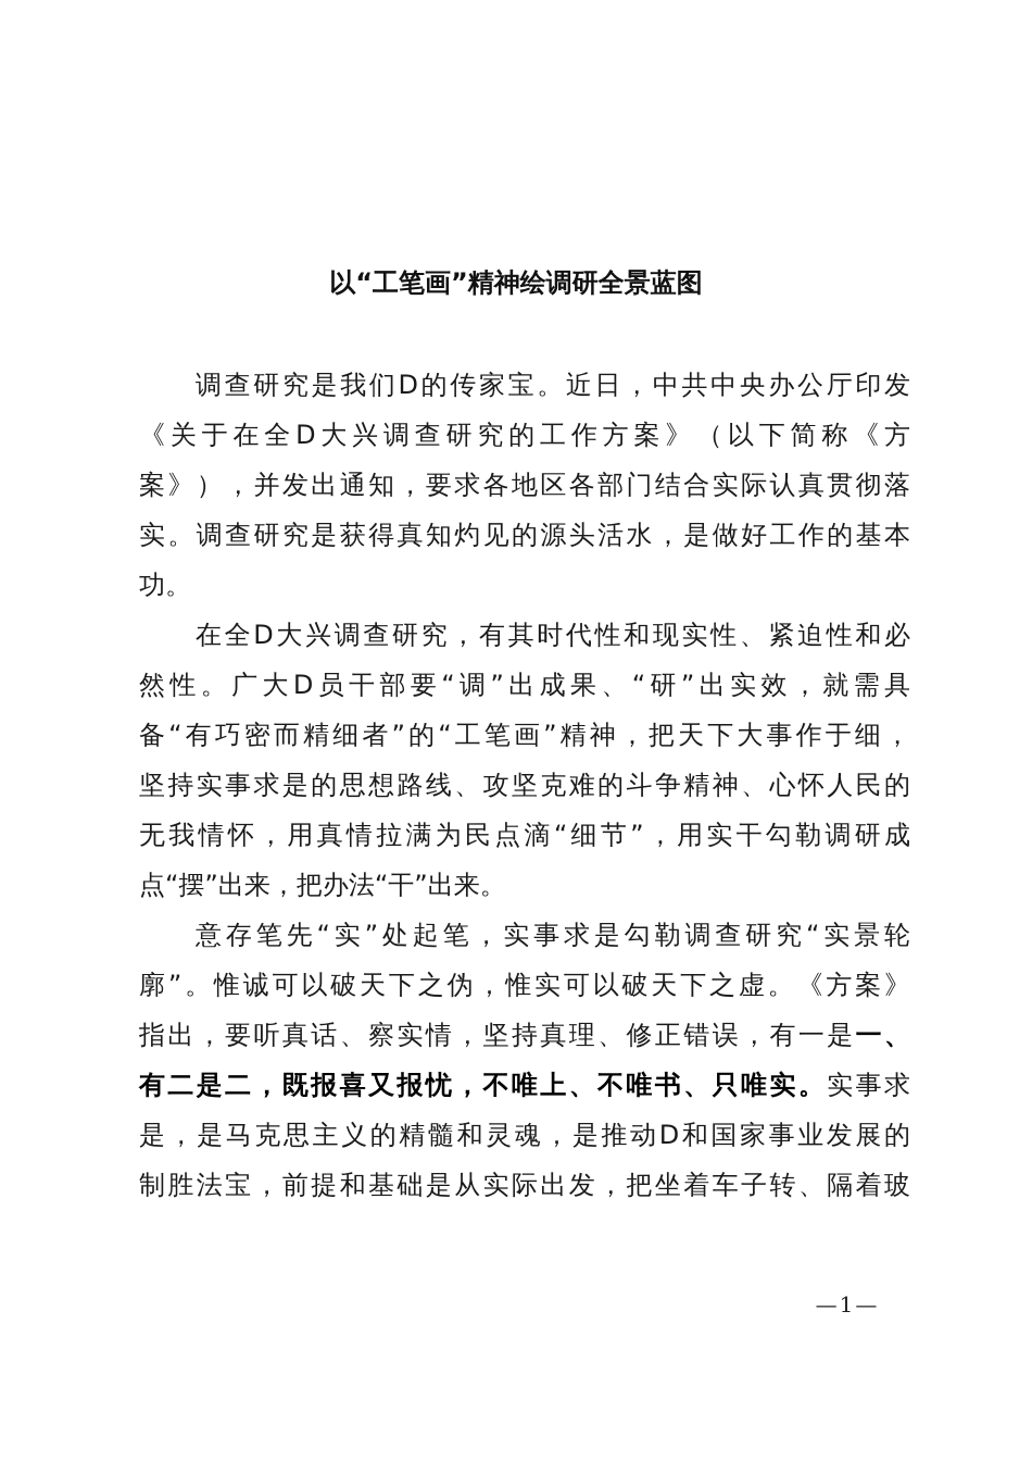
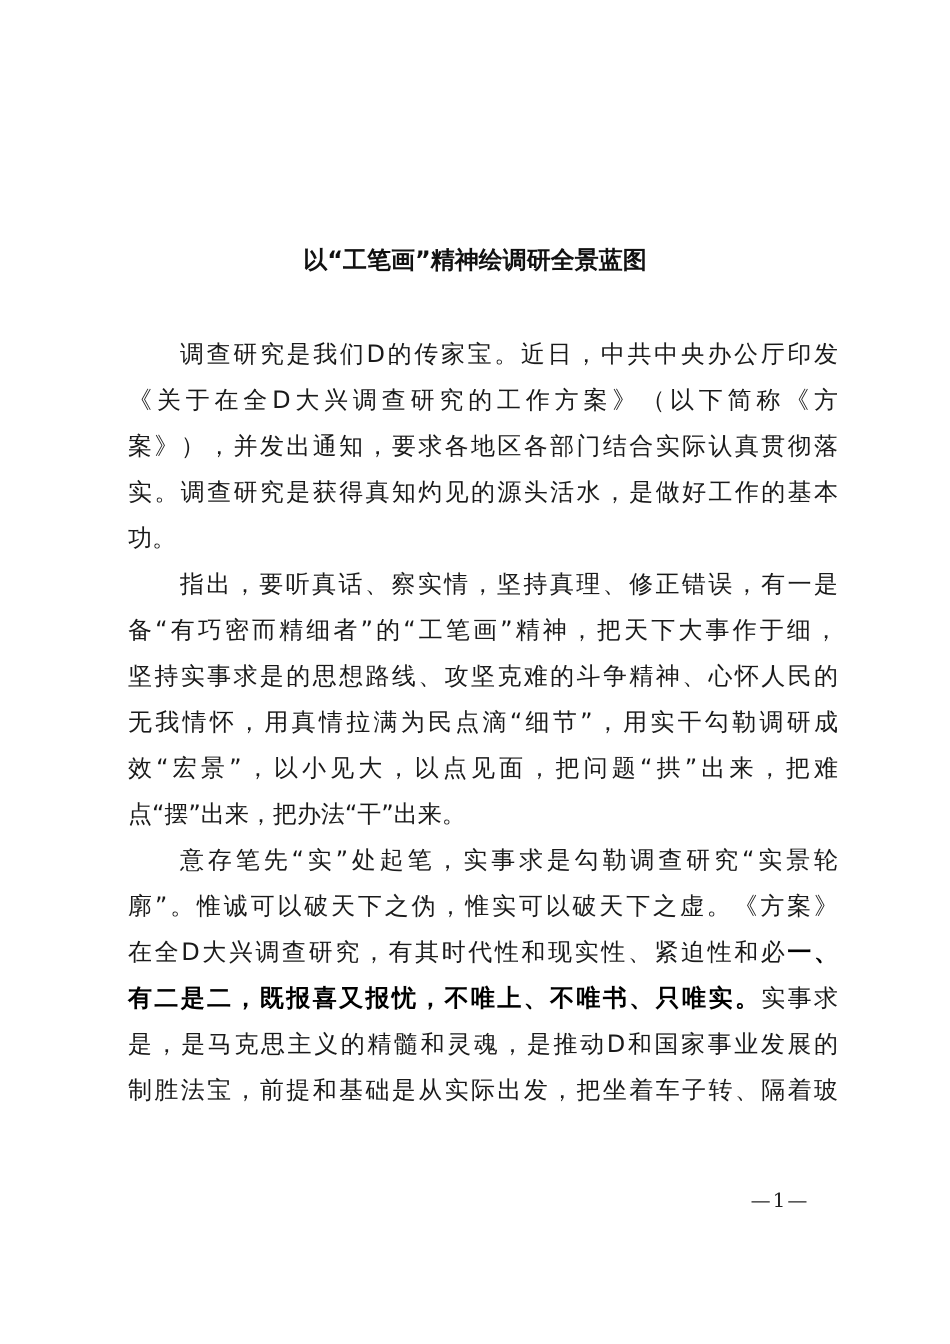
  以“工笔画”精神绘调研全景蓝图
  调查研究是我们D的传家宝。近日，中共中央办公厅印发
  《关于在全D大兴调查研究的工作方案》（以下简称《方
  案》），并发出通知，要求各地区各部门结合实际认真贯彻落
  实。调查研究是获得真知灼见的源头活水，是做好工作的基本
  功。
- 在全D大兴调查研究，有其时代性和现实性、紧迫性和必
+ 指出，要听真话、察实情，坚持真理、修正错误，有一是
- 然性。广大D员干部要“调”出成果、“研”出实效，就需具
  备“有巧密而精细者”的“工笔画”精神，把天下大事作于细，
  坚持实事求是的思想路线、攻坚克难的斗争精神、心怀人民的
  无我情怀，用真情拉满为民点滴“细节”，用实干勾勒调研成
+ 效“宏景”，以小见大，以点见面，把问题“拱”出来，把难
  点“摆”出来，把办法“干”出来。
  意存笔先“实”处起笔，实事求是勾勒调查研究“实景轮
  廓”。惟诚可以破天下之伪，惟实可以破天下之虚。《方案》
- 指出，要听真话、察实情，坚持真理、修正错误，有一是一、
+ 在全D大兴调查研究，有其时代性和现实性、紧迫性和必一、
  有二是二，既报喜又报忧，不唯上、不唯书、只唯实。实事求
  是，是马克思主义的精髓和灵魂，是推动D和国家事业发展的
  制胜法宝，前提和基础是从实际出发，把坐着车子转、隔着玻
  —1—
